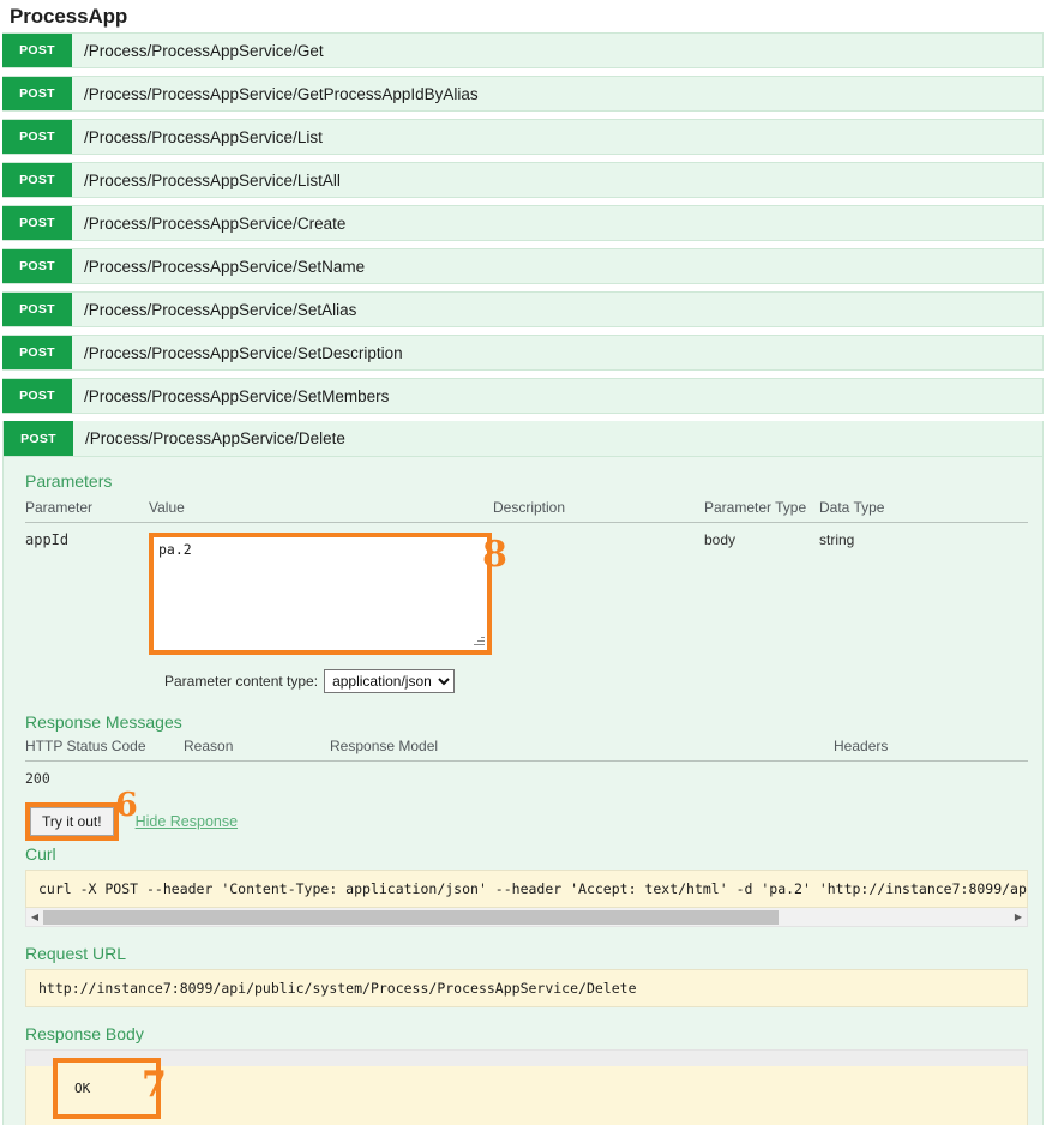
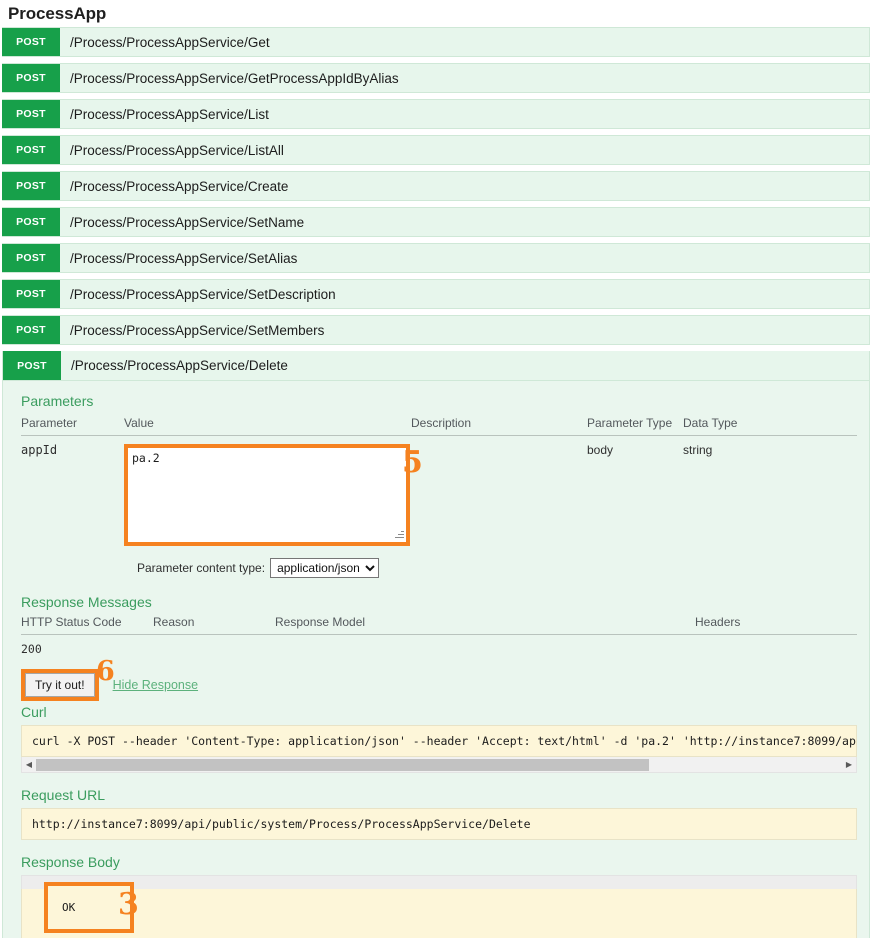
  ProcessApp
  POST
  /Process/ProcessAppService/Get
  POST
  /Process/ProcessAppService/GetProcessAppIdByAlias
  POST
  /Process/ProcessAppService/List
  POST
  /Process/ProcessAppService/ListAll
  POST
  /Process/ProcessAppService/Create
  POST
  /Process/ProcessAppService/SetName
  POST
  /Process/ProcessAppService/SetAlias
  POST
  /Process/ProcessAppService/SetDescription
  POST
  /Process/ProcessAppService/SetMembers
  POST
  /Process/ProcessAppService/Delete
  Parameters
  Parameter	Value	Description	Parameter Type	Data Type
  appId	pa.2		body	string
  Parameter content type:
  application/json
  Response Messages
  HTTP Status Code	Reason	Response Model	Headers
  200
  Try it out!
  Hide Response
  Curl
  curl -X POST --header 'Content-Type: application/json' --header 'Accept: text/html' -d 'pa.2' 'http://instance7:8099/ap
  ◀
  ▶
  Request URL
  http://instance7:8099/api/public/system/Process/ProcessAppService/Delete
  Response Body
  OK
- 8
+ 5
  6
- 7
+ 3
